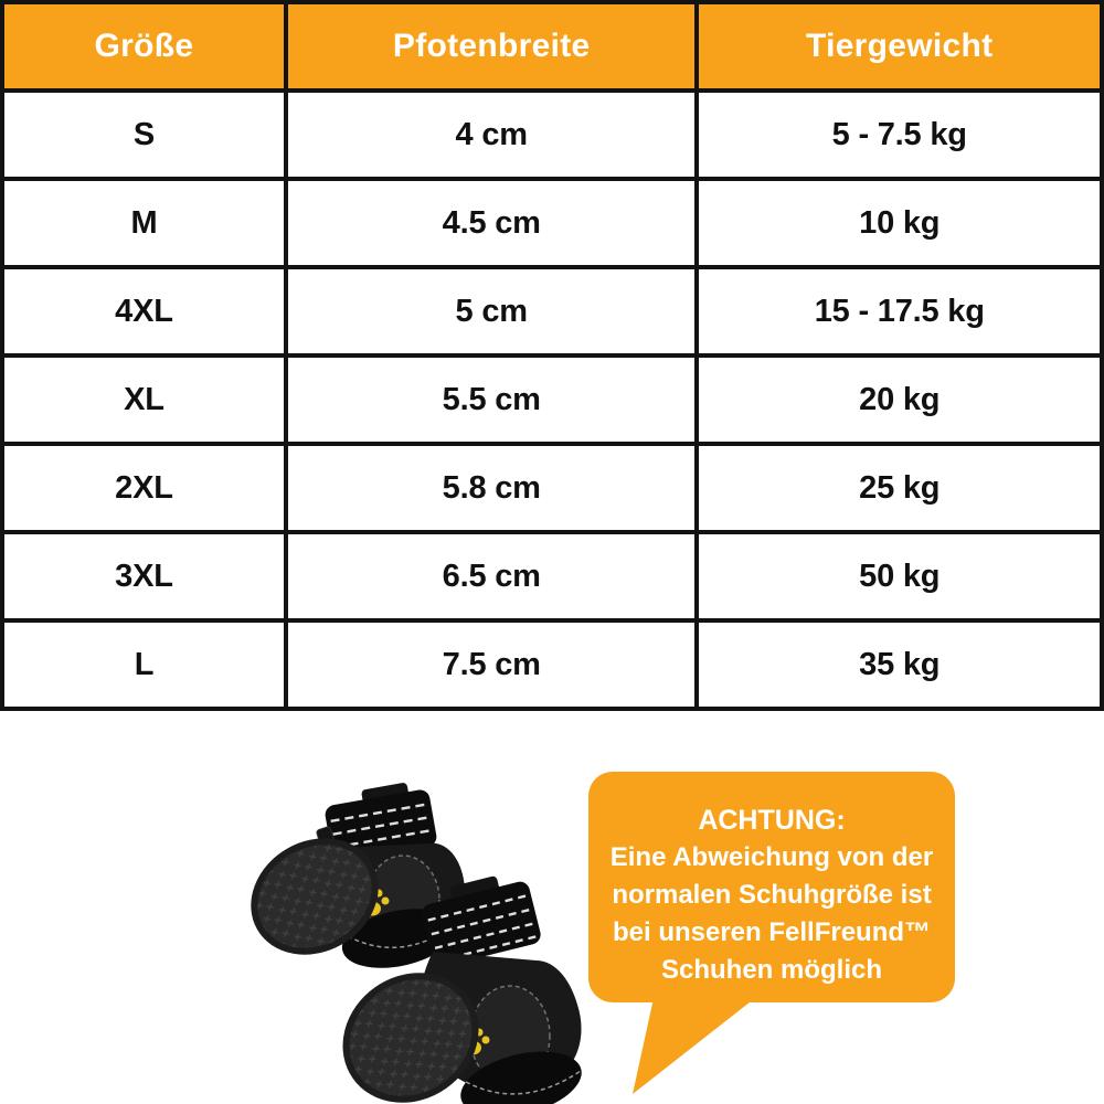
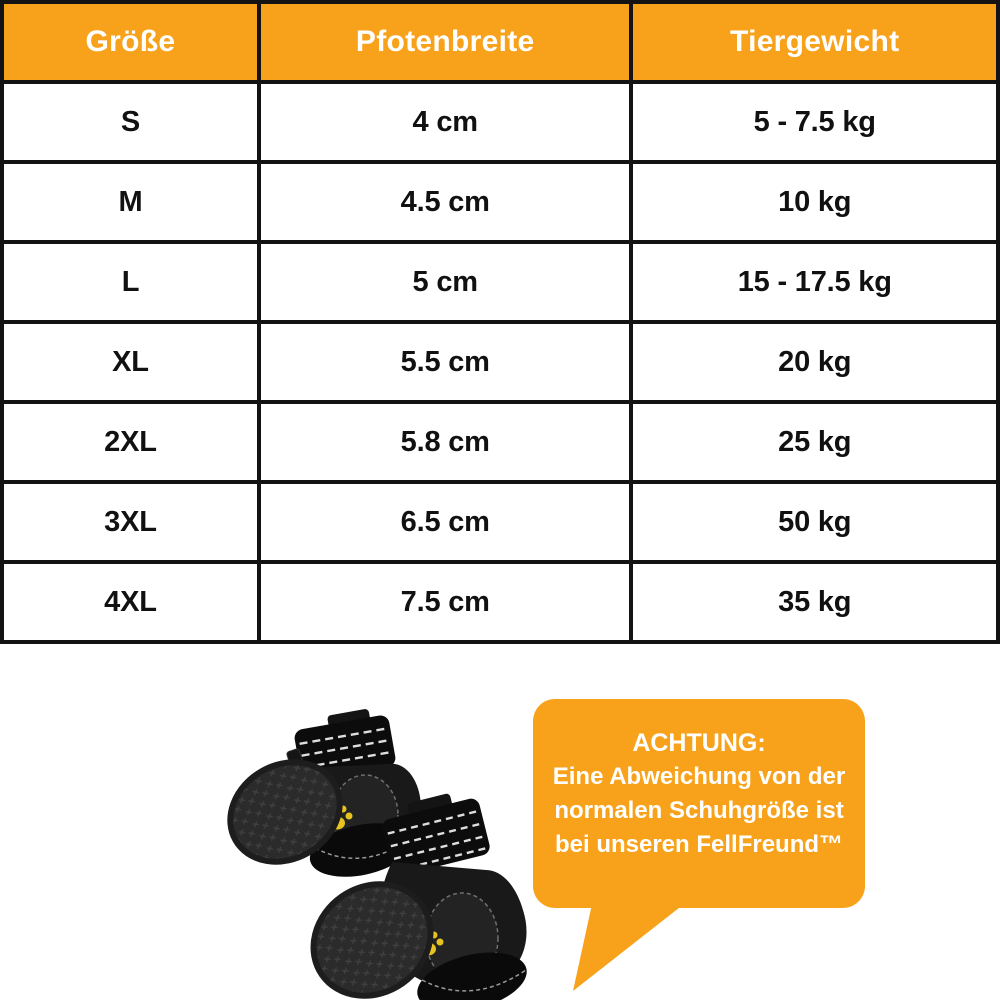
  Größe	Pfotenbreite	Tiergewicht
  S	4 cm	5 - 7.5 kg
  M	4.5 cm	10 kg
- 4XL	5 cm	15 - 17.5 kg
+ L	5 cm	15 - 17.5 kg
  XL	5.5 cm	20 kg
  2XL	5.8 cm	25 kg
  3XL	6.5 cm	50 kg
- L	7.5 cm	35 kg
+ 4XL	7.5 cm	35 kg
  ACHTUNG:
  Eine Abweichung von der
  normalen Schuhgröße ist
  bei unseren FellFreund™
- Schuhen möglich
